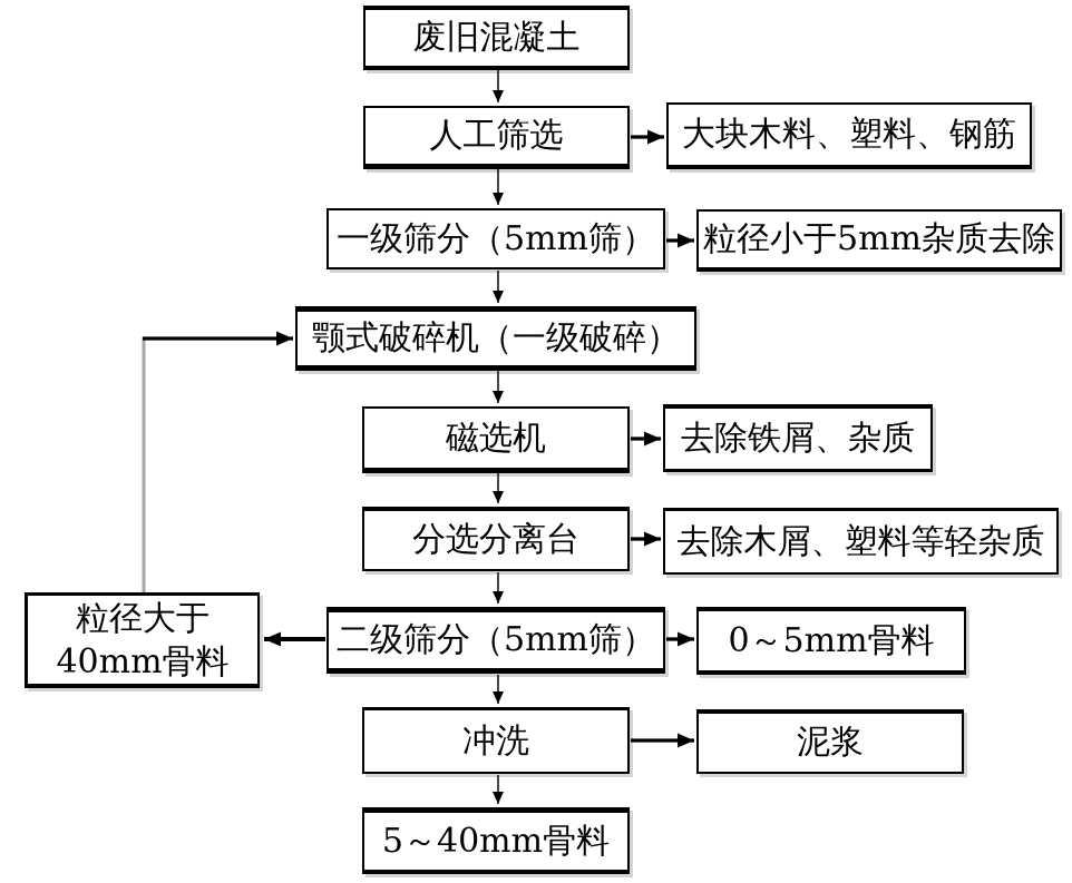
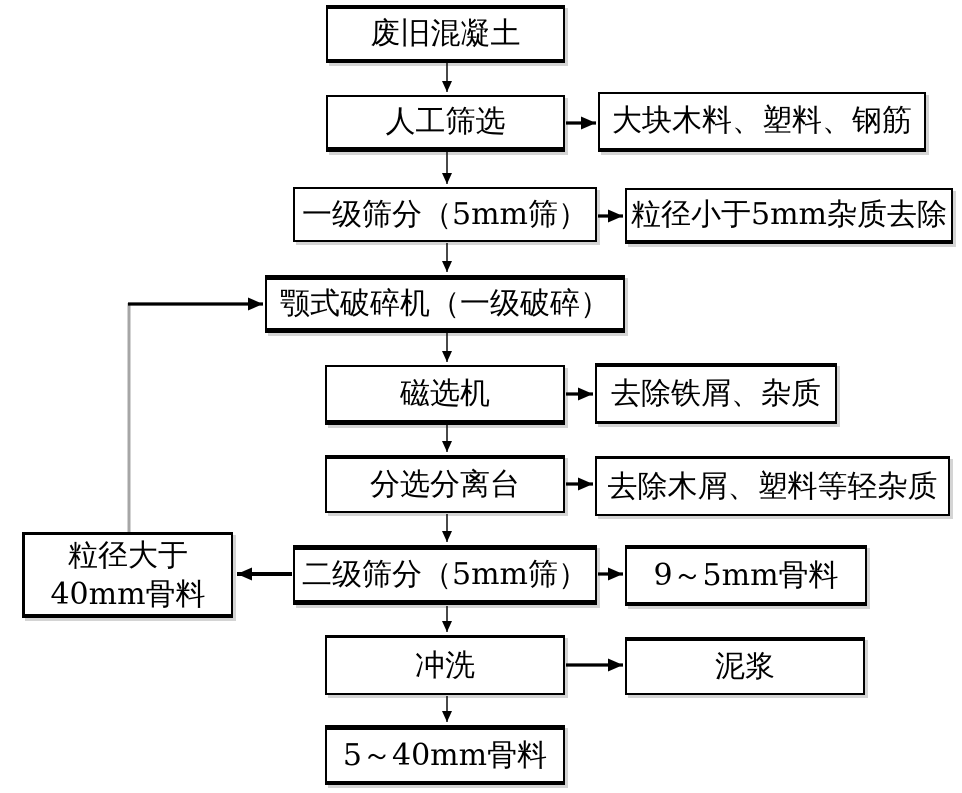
  废旧混凝土
  人工筛选
  大块木料、塑料、钢筋
  一级筛分（5mm筛）
  粒径小于5mm杂质去除
  颚式破碎机（一级破碎）
  磁选机
  去除铁屑、杂质
  分选分离台
  去除木屑、塑料等轻杂质
  粒径大于
  40mm骨料
  二级筛分（5mm筛）
- 0～5mm骨料
+ 9～5mm骨料
  冲洗
  泥浆
  5～40mm骨料
